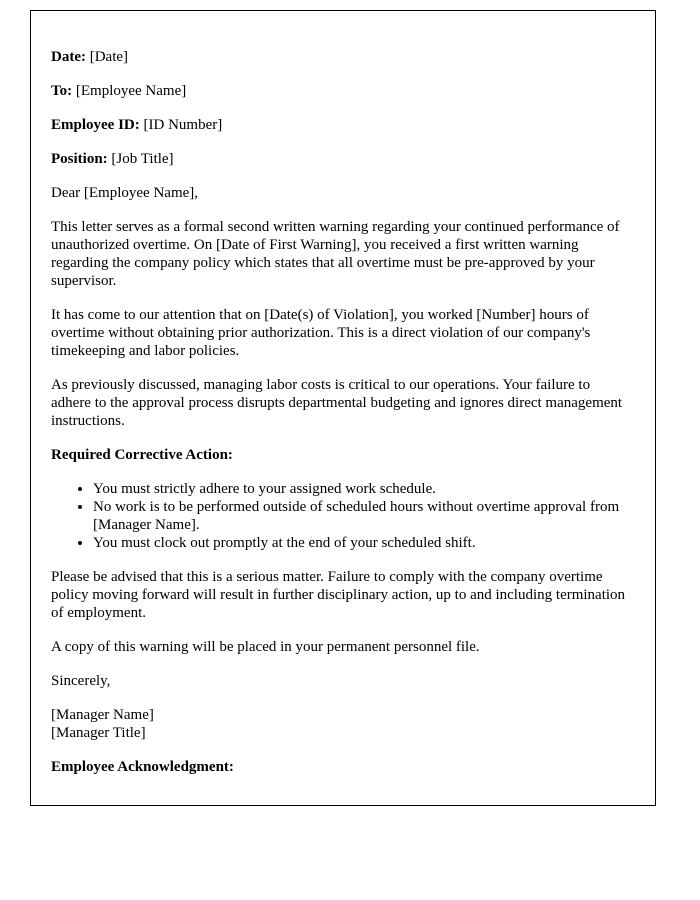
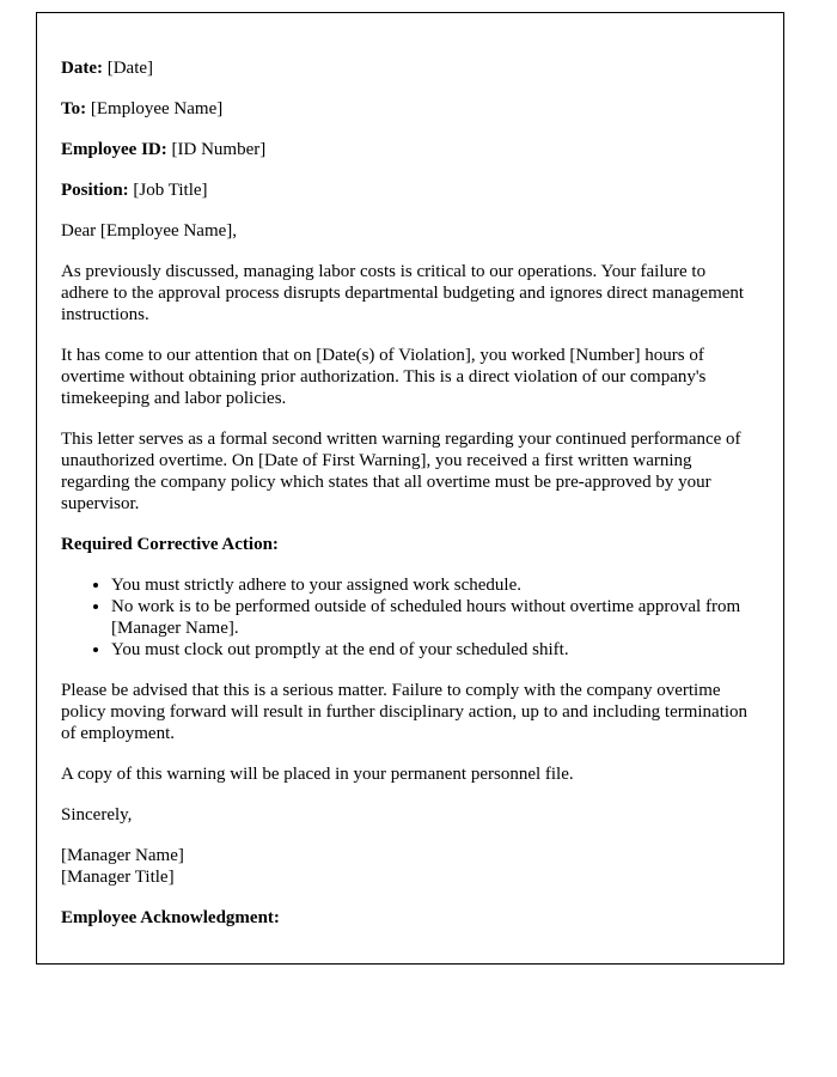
  Date: [Date]
  To: [Employee Name]
  Employee ID: [ID Number]
  Position: [Job Title]
  Dear [Employee Name],
- This letter serves as a formal second written warning regarding your continued performance of unauthorized overtime. On [Date of First Warning], you received a first written warning regarding the company policy which states that all overtime must be pre-approved by your supervisor.
+ As previously discussed, managing labor costs is critical to our operations. Your failure to adhere to the approval process disrupts departmental budgeting and ignores direct management instructions.
  It has come to our attention that on [Date(s) of Violation], you worked [Number] hours of overtime without obtaining prior authorization. This is a direct violation of our company's timekeeping and labor policies.
- As previously discussed, managing labor costs is critical to our operations. Your failure to adhere to the approval process disrupts departmental budgeting and ignores direct management instructions.
+ This letter serves as a formal second written warning regarding your continued performance of unauthorized overtime. On [Date of First Warning], you received a first written warning regarding the company policy which states that all overtime must be pre-approved by your supervisor.
  Required Corrective Action:
  You must strictly adhere to your assigned work schedule.
  No work is to be performed outside of scheduled hours without overtime approval from [Manager Name].
  You must clock out promptly at the end of your scheduled shift.
  Please be advised that this is a serious matter. Failure to comply with the company overtime policy moving forward will result in further disciplinary action, up to and including termination of employment.
  A copy of this warning will be placed in your permanent personnel file.
  Sincerely,
  [Manager Name]
  [Manager Title]
  Employee Acknowledgment:
